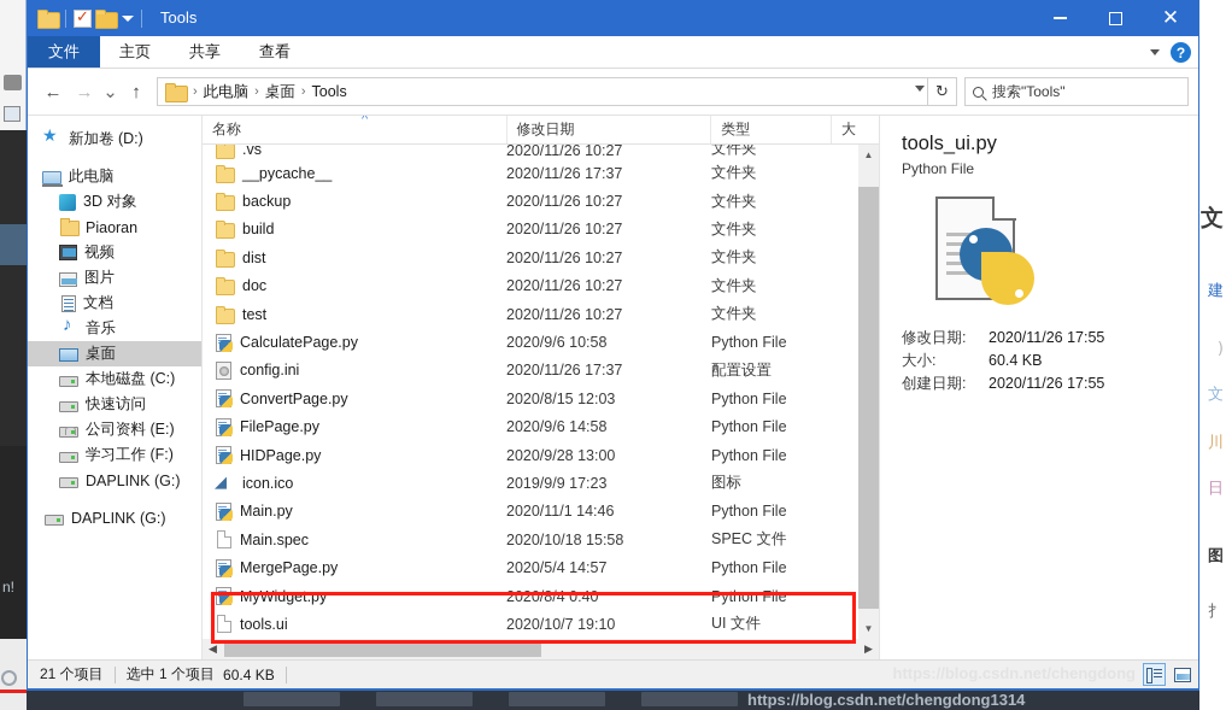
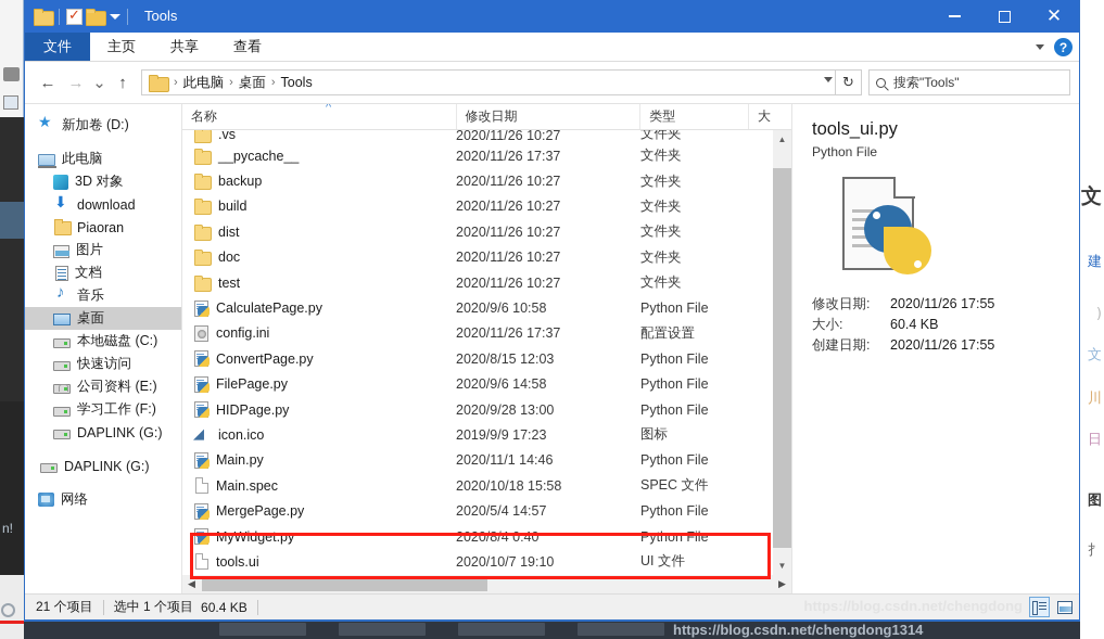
  n!
  文
  建
  )
  文
  川
  日
  图
  扌
  Tools
  ✕
  文件
  主页
  共享
  查看
  ?
  ←
  →
  ⌄
  ↑
  ›
  此电脑
  ›
  桌面
  ›
  Tools
  ↻
  搜索"Tools"
  新加卷 (D:)
  此电脑
  3D 对象
+ download
  Piaoran
- 视频
  图片
  文档
  音乐
  桌面
  本地磁盘 (C:)
  快速访问
  公司资料 (E:)
  学习工作 (F:)
  DAPLINK (G:)
  DAPLINK (G:)
+ 网络
  名称
  ^
  修改日期
  类型
  大
  .vs
  2020/11/26 10:27
  文件夹
  __pycache__
  2020/11/26 17:37
  文件夹
  backup
  2020/11/26 10:27
  文件夹
  build
  2020/11/26 10:27
  文件夹
  dist
  2020/11/26 10:27
  文件夹
  doc
  2020/11/26 10:27
  文件夹
  test
  2020/11/26 10:27
  文件夹
  CalculatePage.py
  2020/9/6 10:58
  Python File
  config.ini
  2020/11/26 17:37
  配置设置
  ConvertPage.py
  2020/8/15 12:03
  Python File
  FilePage.py
  2020/9/6 14:58
  Python File
  HIDPage.py
  2020/9/28 13:00
  Python File
  icon.ico
  2019/9/9 17:23
  图标
  Main.py
  2020/11/1 14:46
  Python File
  Main.spec
  2020/10/18 15:58
  SPEC 文件
  MergePage.py
  2020/5/4 14:57
  Python File
  MyWidget.py
  2020/8/4 0:40
  Python File
  tools.ui
  2020/10/7 19:10
  UI 文件
  ▲
  ▼
  ◀
  ▶
  tools_ui.py
  Python File
  修改日期:
  2020/11/26 17:55
  大小:
  60.4 KB
  创建日期:
  2020/11/26 17:55
  21 个项目
  选中 1 个项目
  60.4 KB
  https://blog.csdn.net/chengdong1314
